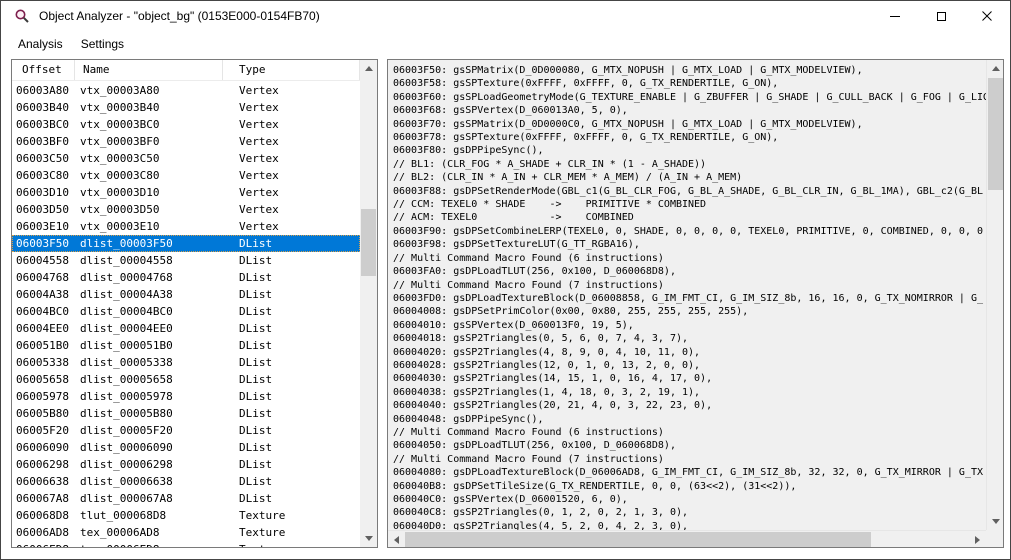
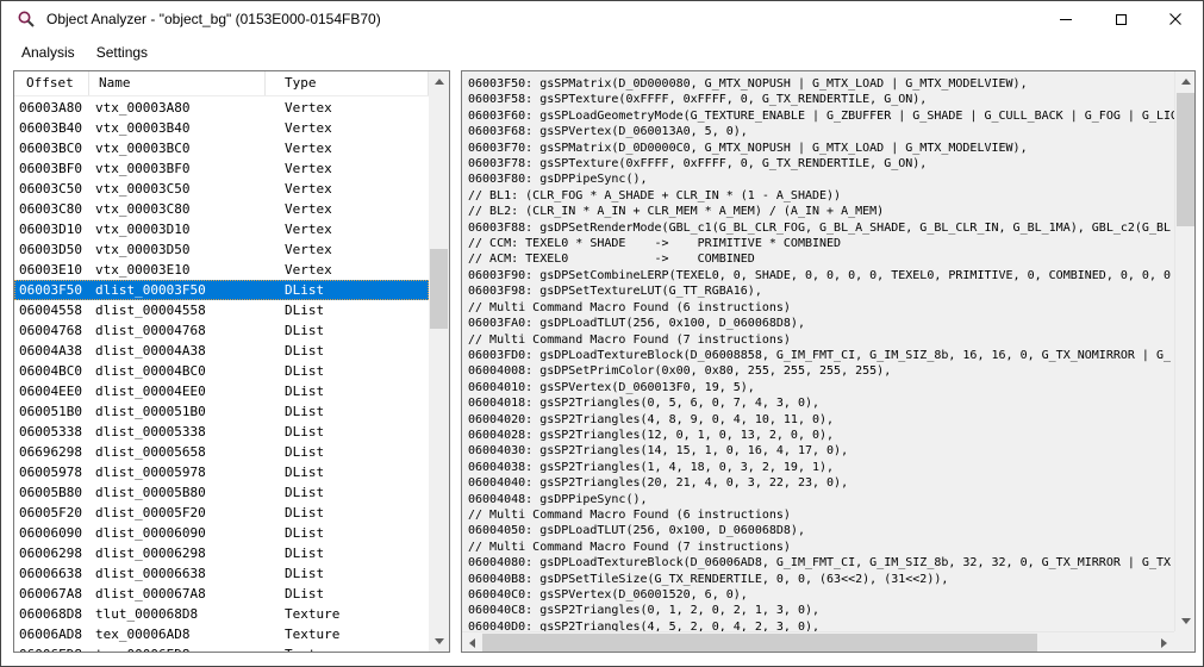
  Object Analyzer - "object_bg" (0153E000-0154FB70)
  Analysis
  Settings
  Offset
  Name
  Type
  06003A80
  vtx_00003A80
  Vertex
  06003B40
  vtx_00003B40
  Vertex
  06003BC0
  vtx_00003BC0
  Vertex
  06003BF0
  vtx_00003BF0
  Vertex
  06003C50
  vtx_00003C50
  Vertex
  06003C80
  vtx_00003C80
  Vertex
  06003D10
  vtx_00003D10
  Vertex
  06003D50
  vtx_00003D50
  Vertex
  06003E10
  vtx_00003E10
  Vertex
  06003F50
  dlist_00003F50
  DList
  06004558
  dlist_00004558
  DList
  06004768
  dlist_00004768
  DList
  06004A38
  dlist_00004A38
  DList
  06004BC0
  dlist_00004BC0
  DList
  06004EE0
  dlist_00004EE0
  DList
  060051B0
  dlist_000051B0
  DList
  06005338
  dlist_00005338
  DList
- 06005658
+ 06696298
  dlist_00005658
  DList
  06005978
  dlist_00005978
  DList
  06005B80
  dlist_00005B80
  DList
  06005F20
  dlist_00005F20
  DList
  06006090
  dlist_00006090
  DList
  06006298
  dlist_00006298
  DList
  06006638
  dlist_00006638
  DList
  060067A8
  dlist_000067A8
  DList
  060068D8
  tlut_000068D8
  Texture
  06006AD8
  tex_00006AD8
  Texture
  06003F50: gsSPMatrix(D_0D000080, G_MTX_NOPUSH | G_MTX_LOAD | G_MTX_MODELVIEW),
  06003F58: gsSPTexture(0xFFFF, 0xFFFF, 0, G_TX_RENDERTILE, G_ON),
  06003F60: gsSPLoadGeometryMode(G_TEXTURE_ENABLE | G_ZBUFFER | G_SHADE | G_CULL_BACK | G_FOG | G_LI
  06003F68: gsSPVertex(D_060013A0, 5, 0),
  06003F70: gsSPMatrix(D_0D0000C0, G_MTX_NOPUSH | G_MTX_LOAD | G_MTX_MODELVIEW),
  06003F78: gsSPTexture(0xFFFF, 0xFFFF, 0, G_TX_RENDERTILE, G_ON),
  06003F80: gsDPPipeSync(),
  // BL1: (CLR_FOG * A_SHADE + CLR_IN * (1 - A_SHADE))
  // BL2: (CLR_IN * A_IN + CLR_MEM * A_MEM) / (A_IN + A_MEM)
  06003F88: gsDPSetRenderMode(GBL_c1(G_BL_CLR_FOG, G_BL_A_SHADE, G_BL_CLR_IN, G_BL_1MA), GBL_c2(G_BL
  // CCM: TEXEL0 * SHADE -> PRIMITIVE * COMBINED
  // ACM: TEXEL0 -> COMBINED
  06003F90: gsDPSetCombineLERP(TEXEL0, 0, SHADE, 0, 0, 0, 0, TEXEL0, PRIMITIVE, 0, COMBINED, 0, 0, 0
  06003F98: gsDPSetTextureLUT(G_TT_RGBA16),
  // Multi Command Macro Found (6 instructions)
  06003FA0: gsDPLoadTLUT(256, 0x100, D_060068D8),
  // Multi Command Macro Found (7 instructions)
  06003FD0: gsDPLoadTextureBlock(D_06008858, G_IM_FMT_CI, G_IM_SIZ_8b, 16, 16, 0, G_TX_NOMIRROR | G_
  06004008: gsDPSetPrimColor(0x00, 0x80, 255, 255, 255, 255),
  06004010: gsSPVertex(D_060013F0, 19, 5),
- 06004018: gsSP2Triangles(0, 5, 6, 0, 7, 4, 3, 7),
+ 06004018: gsSP2Triangles(0, 5, 6, 0, 7, 4, 3, 0),
  06004020: gsSP2Triangles(4, 8, 9, 0, 4, 10, 11, 0),
  06004028: gsSP2Triangles(12, 0, 1, 0, 13, 2, 0, 0),
  06004030: gsSP2Triangles(14, 15, 1, 0, 16, 4, 17, 0),
  06004038: gsSP2Triangles(1, 4, 18, 0, 3, 2, 19, 1),
  06004040: gsSP2Triangles(20, 21, 4, 0, 3, 22, 23, 0),
  06004048: gsDPPipeSync(),
  // Multi Command Macro Found (6 instructions)
  06004050: gsDPLoadTLUT(256, 0x100, D_060068D8),
  // Multi Command Macro Found (7 instructions)
  06004080: gsDPLoadTextureBlock(D_06006AD8, G_IM_FMT_CI, G_IM_SIZ_8b, 32, 32, 0, G_TX_MIRROR | G_TX
  060040B8: gsDPSetTileSize(G_TX_RENDERTILE, 0, 0, (63<<2), (31<<2)),
  060040C0: gsSPVertex(D_06001520, 6, 0),
  060040C8: gsSP2Triangles(0, 1, 2, 0, 2, 1, 3, 0),
  060040D0: gsSP2Triangles(4, 5, 2, 0, 4, 2, 3, 0),
